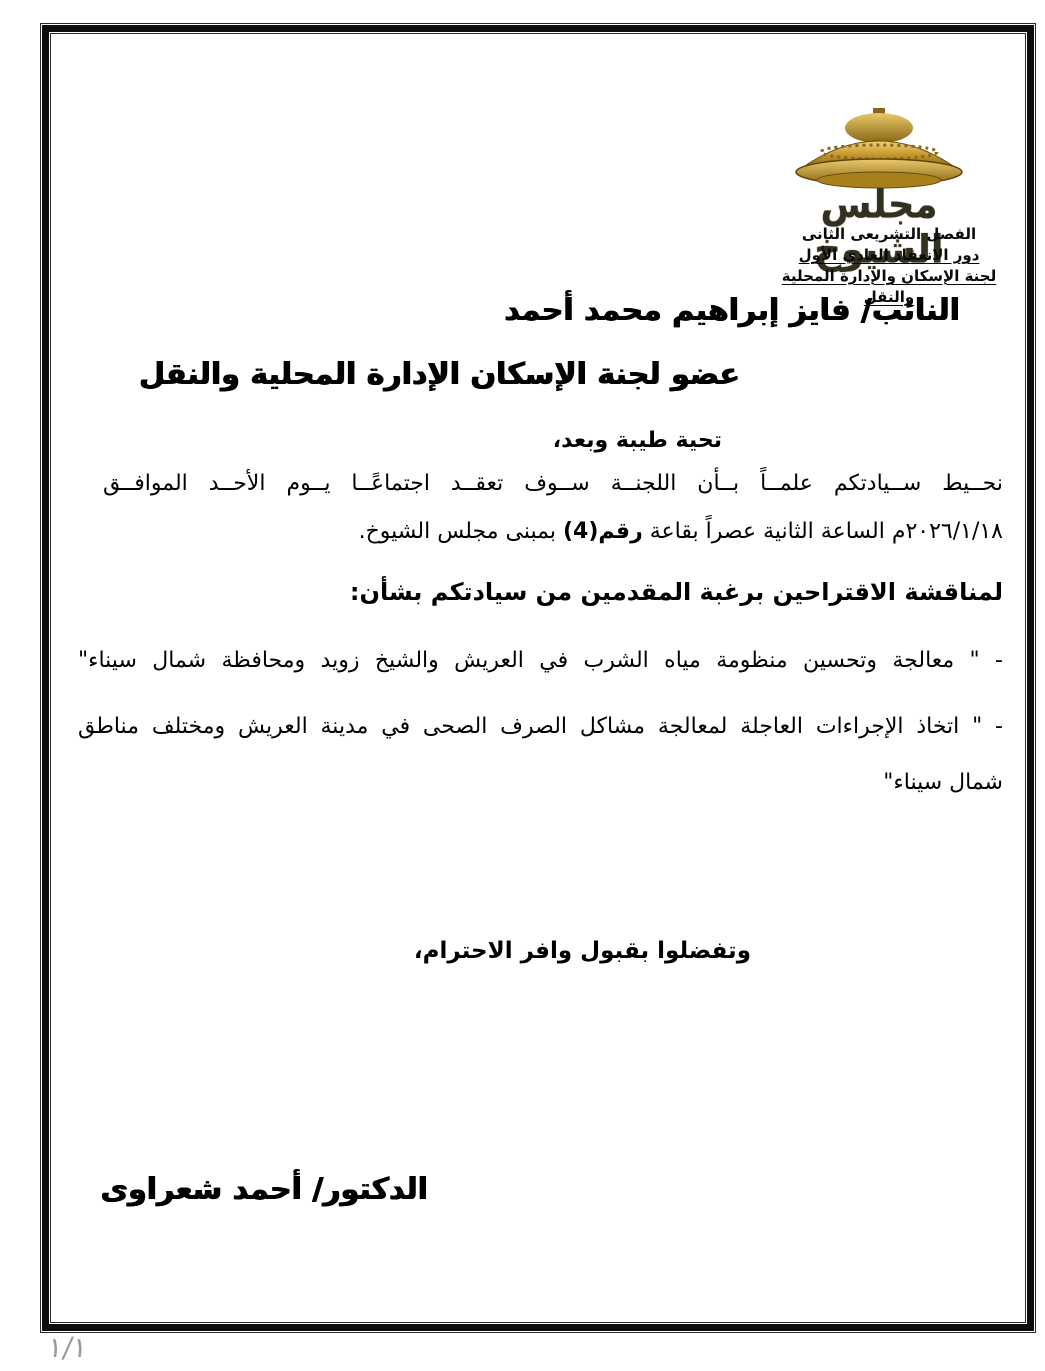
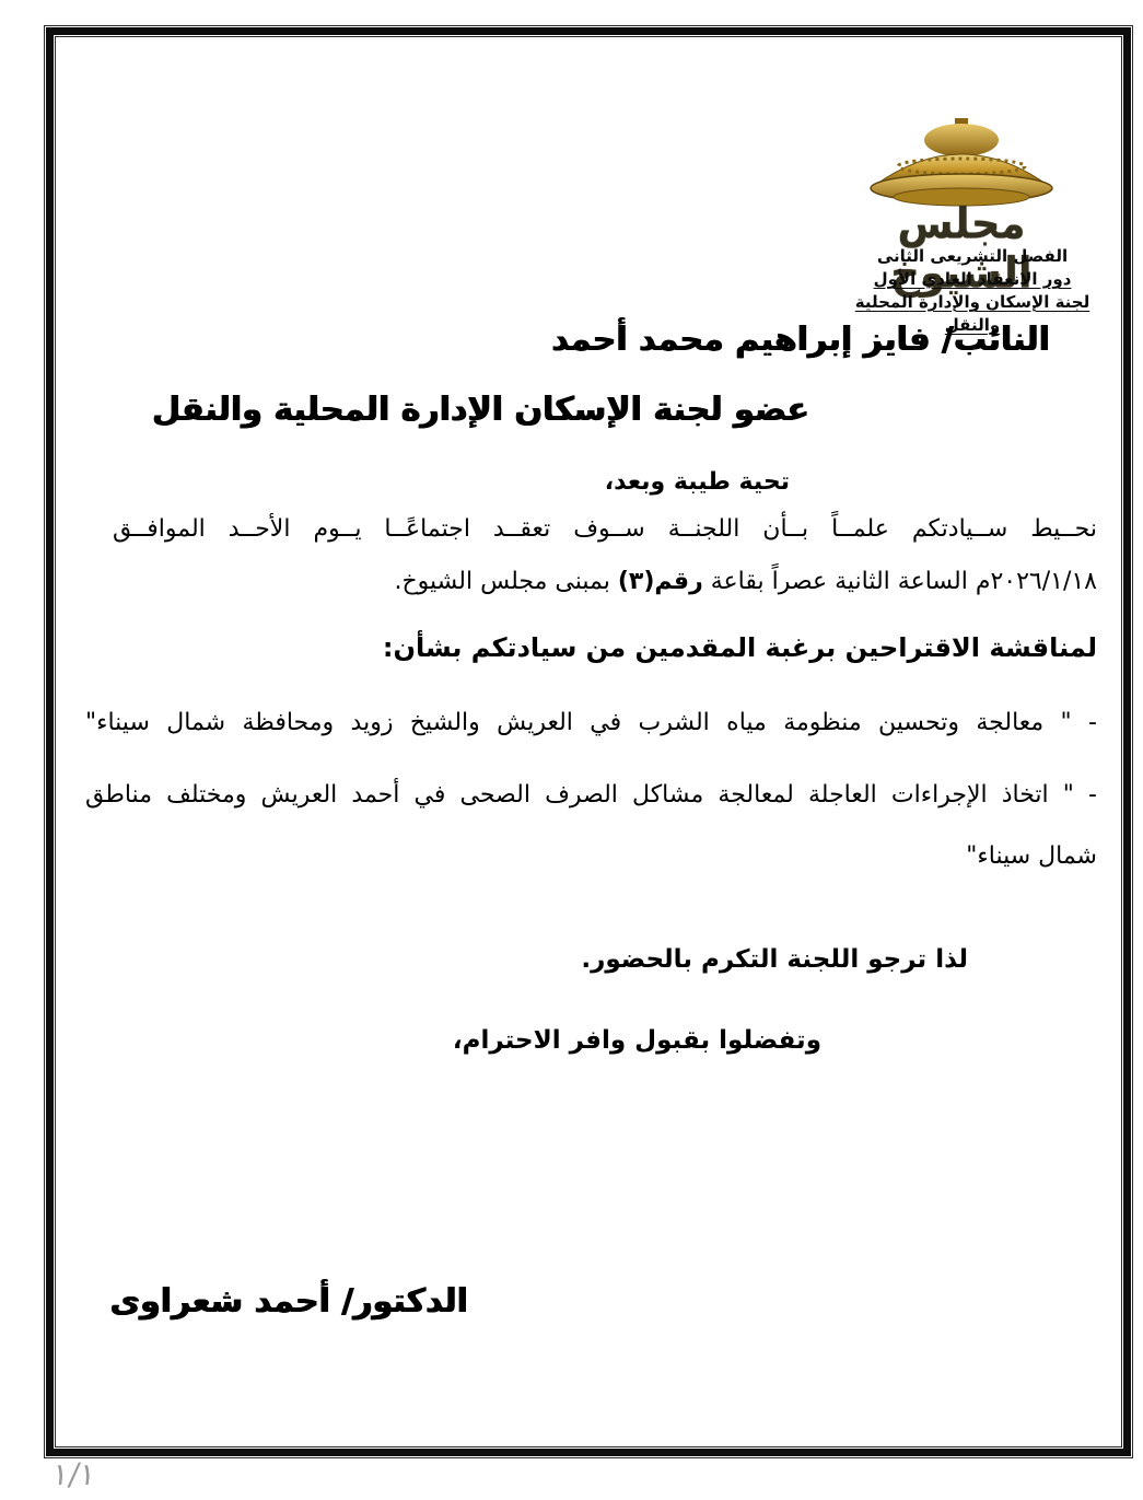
  مجلس الشيوخ
  الفصل التشريعى الثانى
  دور الانعقاد العادي الأول
  لجنة الإسكان والإدارة المحلية والنقل
  النائب/ فايز إبراهيم محمد أحمد
  عضو لجنة الإسكان الإدارة المحلية والنقل
  تحية طيبة وبعد،
  نحــيط ســيادتكم علمــاً بــأن اللجنــة ســوف تعقــد اجتماعًــا يــوم الأحــد الموافــق
- ٢٠٢٦/١/١٨م الساعة الثانية عصراً بقاعة رقم(4) بمبنى مجلس الشيوخ.
+ ٢٠٢٦/١/١٨م الساعة الثانية عصراً بقاعة رقم(٣) بمبنى مجلس الشيوخ.
  لمناقشة الاقتراحين برغبة المقدمين من سيادتكم بشأن:
  - " معالجة وتحسين منظومة مياه الشرب في العريش والشيخ زويد ومحافظة شمال سيناء"
- - " اتخاذ الإجراءات العاجلة لمعالجة مشاكل الصرف الصحى في مدينة العريش ومختلف مناطق
+ - " اتخاذ الإجراءات العاجلة لمعالجة مشاكل الصرف الصحى في أحمد العريش ومختلف مناطق
  شمال سيناء"
+ لذا ترجو اللجنة التكرم بالحضور.
  وتفضلوا بقبول وافر الاحترام،
  الدكتور/ أحمد شعراوى
